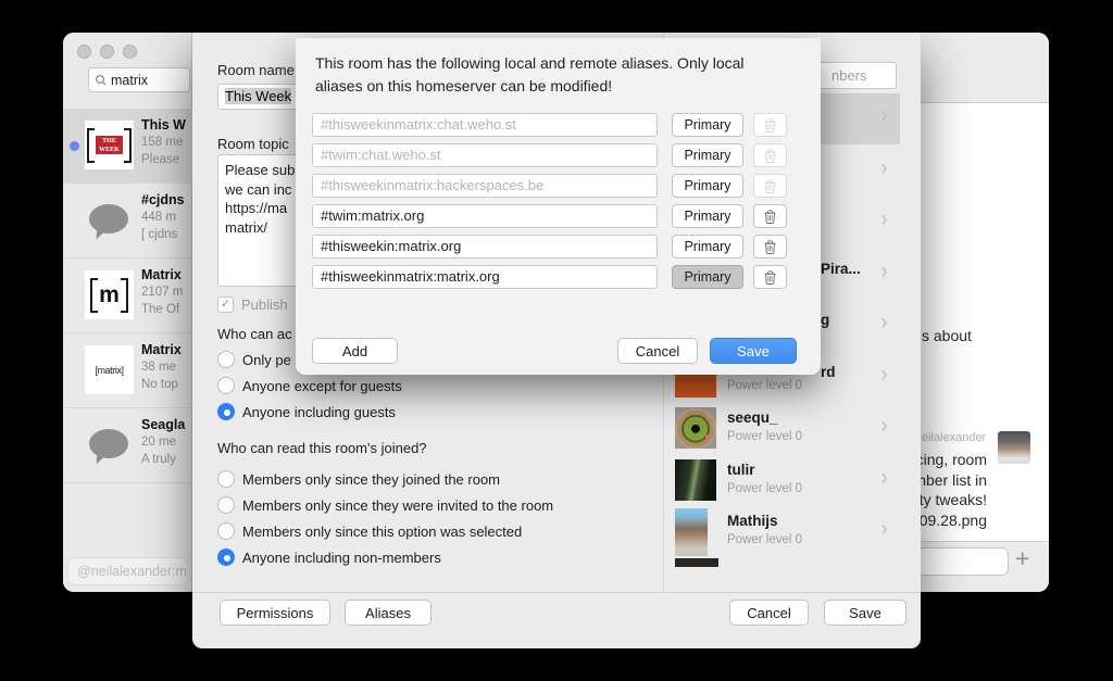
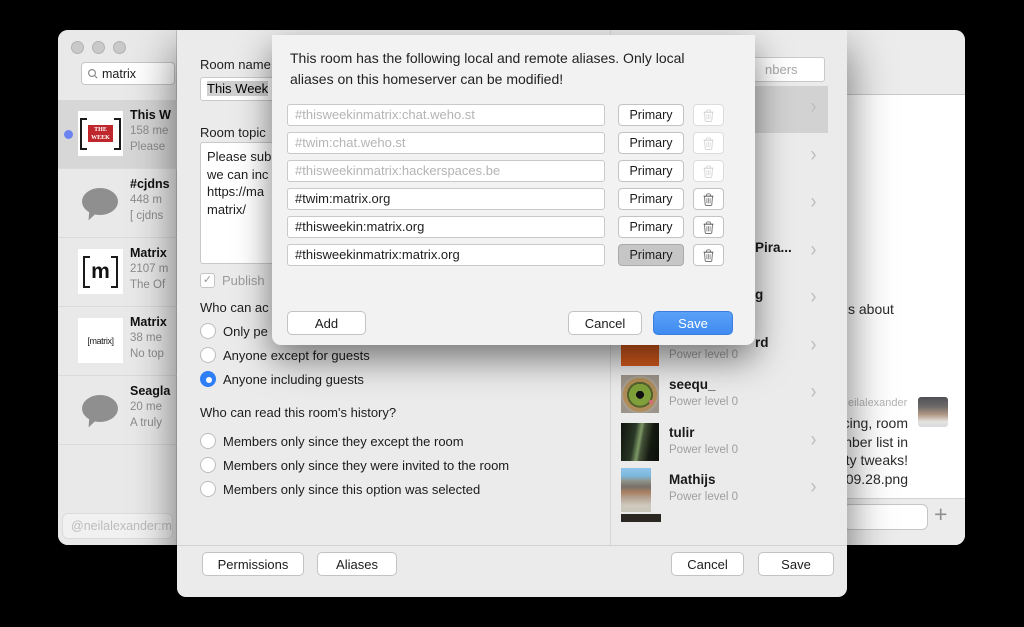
  s about
  eilalexander
  ing, room
  nber list in
  ty tweaks!
  09.28.png
  +
  matrix
  This W
  158 me
  Please
  #cjdns
  448 m
  [ cjdns
  m
  Matrix
  2107 m
  The Of
  [matrix]
  Matrix
  38 me
  No top
  Seagla
  20 me
  A truly
  @neilalexander:m
  ›
  ›
  Pira...
  ›
  g
  ›
  rd
  Power level 0
  ›
  seequ_
  Power level 0
  ›
  tulir
  Power level 0
  ›
  Mathijs
  Power level 0
  ›
  nbers
  Room name
  This Week
  Room topic
  Please sub
  we can inc
  https://ma
  matrix/
  ✓
  Publish
  Who can ac
  Only pe
  Anyone except for guests
  Anyone including guests
- Who can read this room's joined?
+ Who can read this room's history?
- Members only since they joined the room
+ Members only since they except the room
  Members only since they were invited to the room
  Members only since this option was selected
- Anyone including non-members
  Permissions
  Aliases
  Cancel
  Save
  This room has the following local and remote aliases. Only local
  aliases on this homeserver can be modified!
  #thisweekinmatrix:chat.weho.st
  Primary
  #twim:chat.weho.st
  Primary
  #thisweekinmatrix:hackerspaces.be
  Primary
  #twim:matrix.org
  Primary
  #thisweekin:matrix.org
  Primary
  #thisweekinmatrix:matrix.org
  Primary
  Add
  Cancel
  Save
